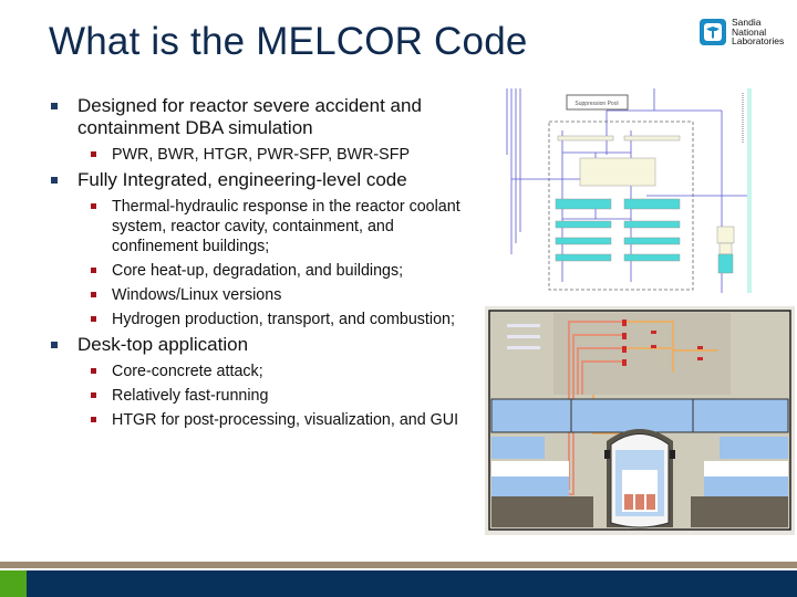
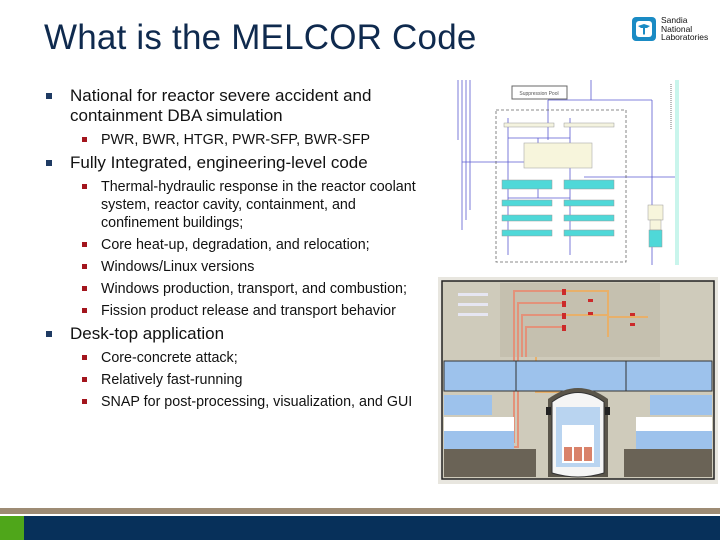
  What is the MELCOR Code
  Sandia
  National
  Laboratories
- Designed for reactor severe accident and containment DBA simulation
+ National for reactor severe accident and containment DBA simulation
  PWR, BWR, HTGR, PWR-SFP, BWR-SFP
  Fully Integrated, engineering-level code
  Thermal-hydraulic response in the reactor coolant system, reactor cavity, containment, and confinement buildings;
- Core heat-up, degradation, and buildings;
+ Core heat-up, degradation, and relocation;
  Windows/Linux versions
- Hydrogen production, transport, and combustion;
+ Windows production, transport, and combustion;
+ Fission product release and transport behavior
  Desk-top application
  Core-concrete attack;
  Relatively fast-running
- HTGR for post-processing, visualization, and GUI
+ SNAP for post-processing, visualization, and GUI
